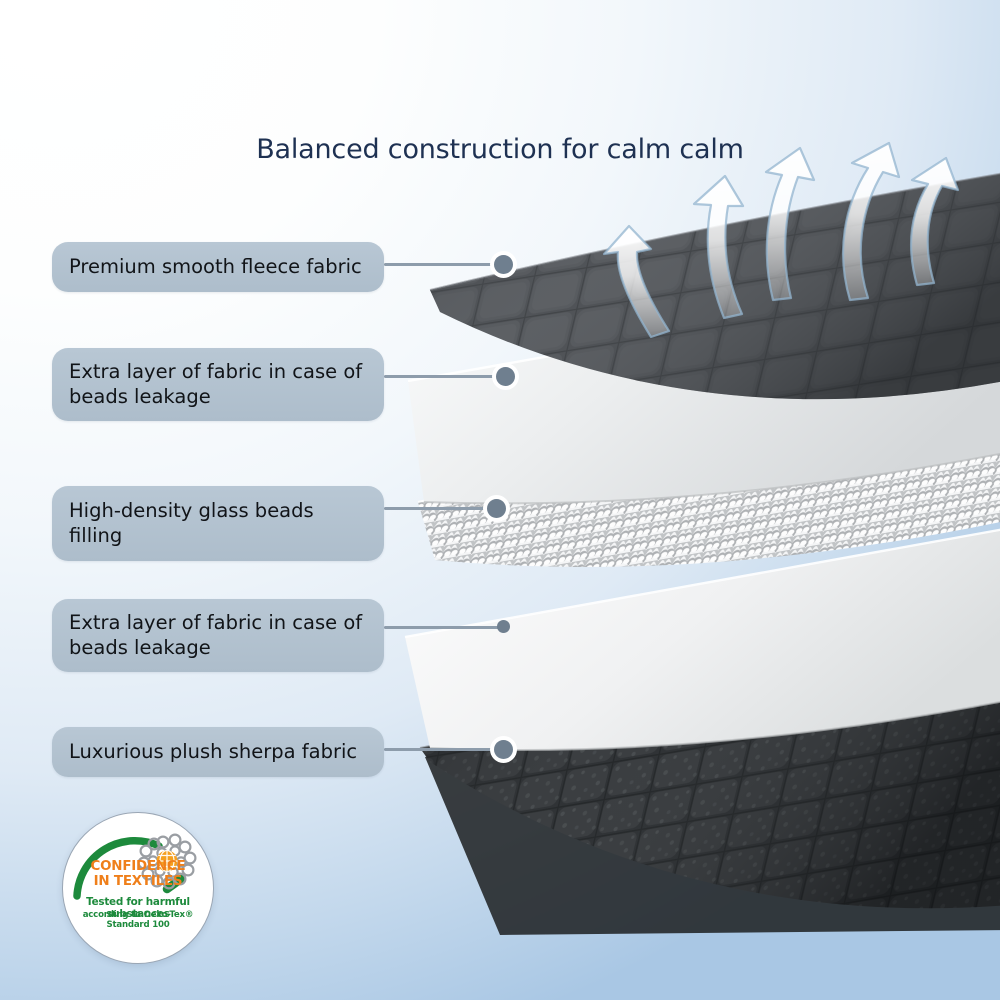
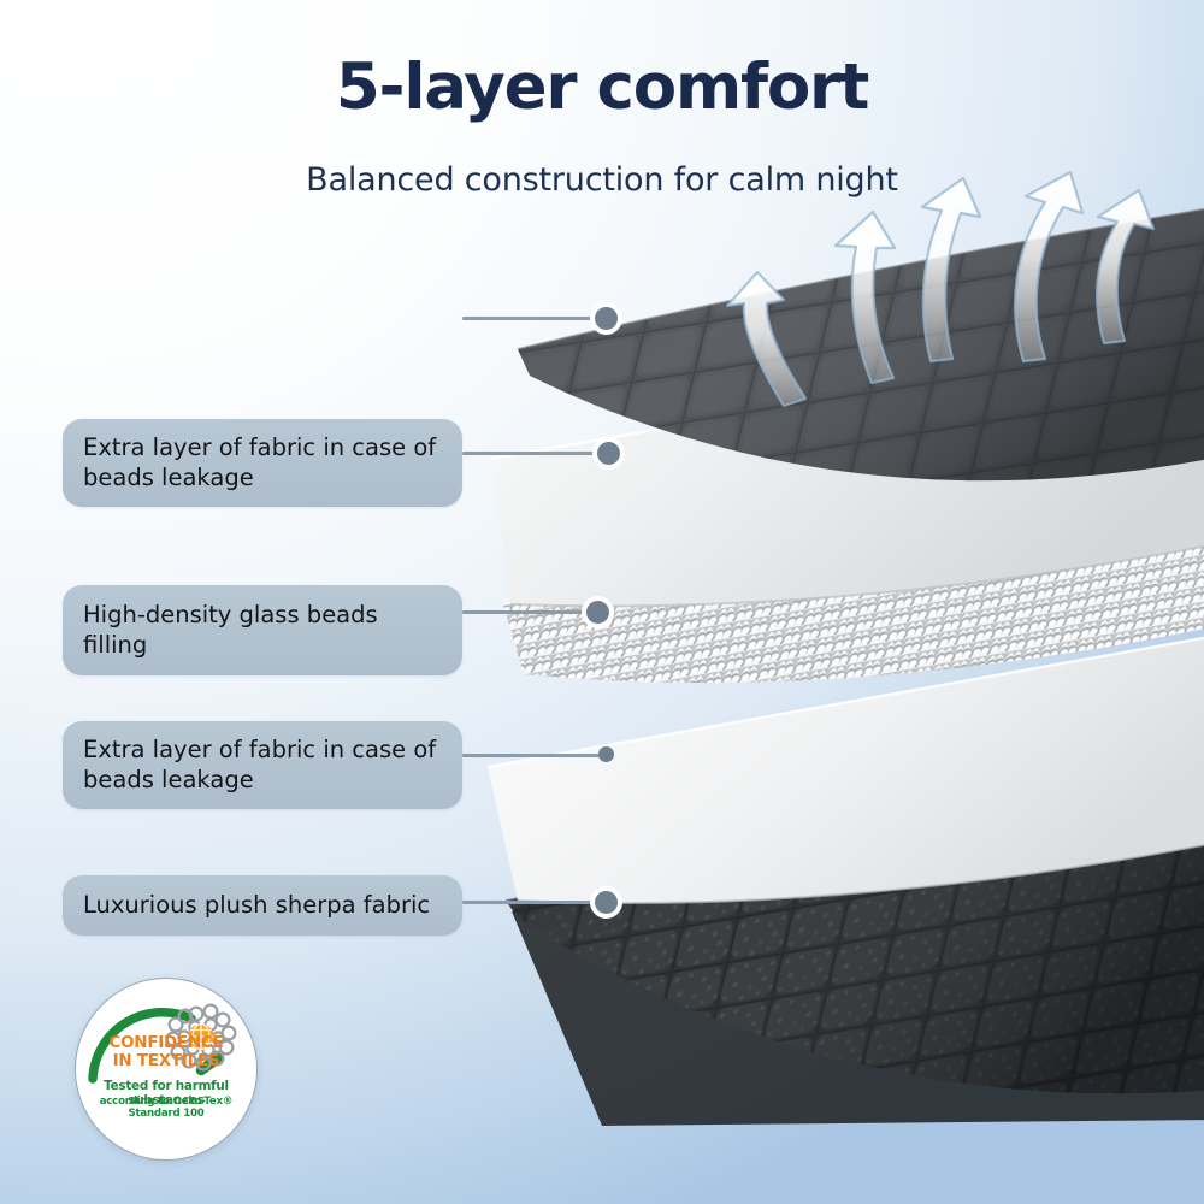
+ 5-layer comfort
- Balanced construction for calm calm
+ Balanced construction for calm night
- Premium smooth fleece fabric
  Extra layer of fabric in case of
  beads leakage
  High-density glass beads filling
  Extra layer of fabric in case of
  beads leakage
  Luxurious plush sherpa fabric
  CONFIDENCE
  IN TEXTILES
  Tested for harmful substances
  according to Oeko-Tex® Standard 100
